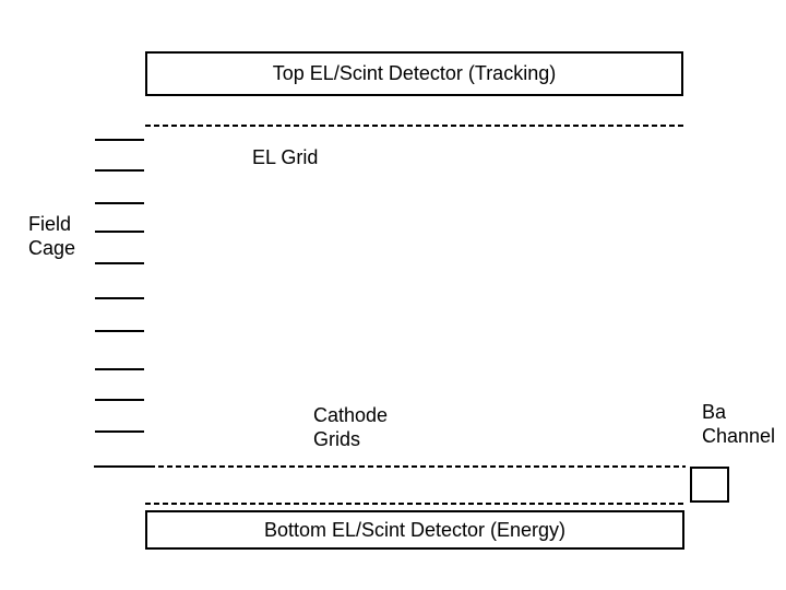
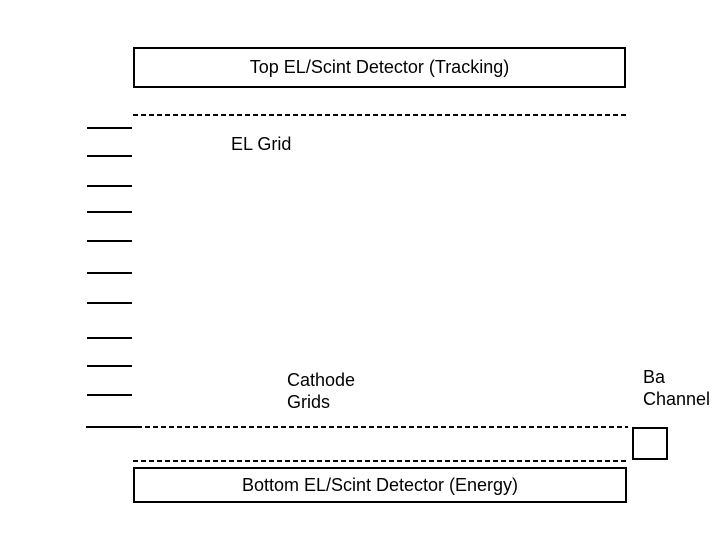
  Top EL/Scint Detector (Tracking)
  EL Grid
- Field Cage
  Cathode Grids
  Ba Channel
  Bottom EL/Scint Detector (Energy)
